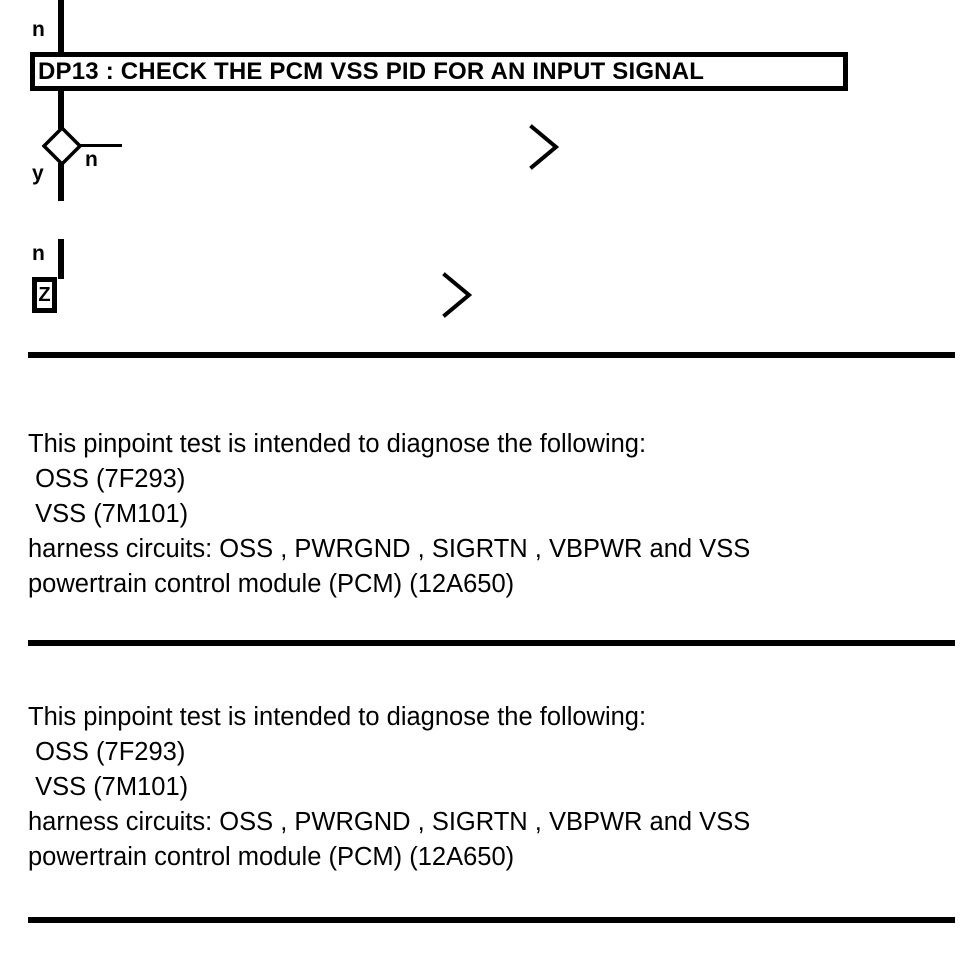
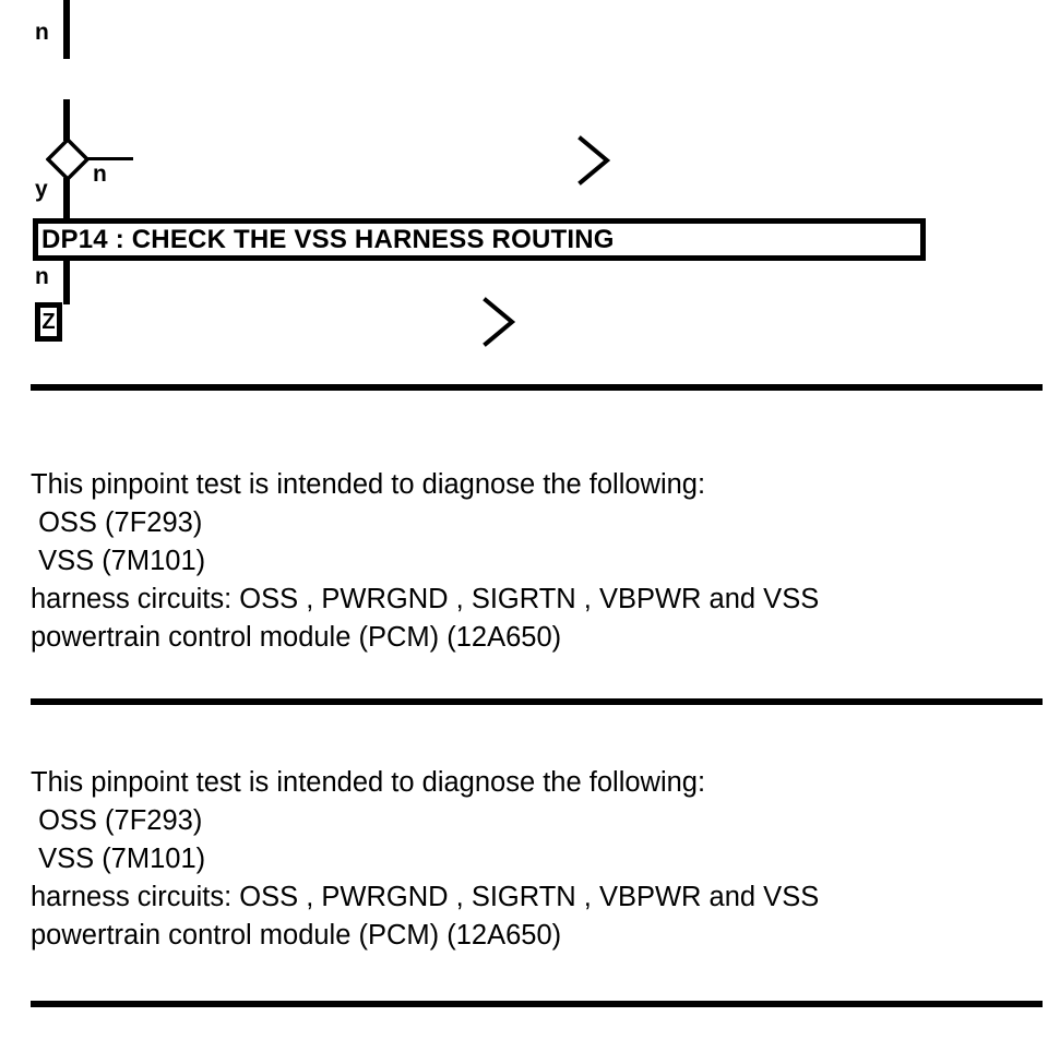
  n
- DP13 : CHECK THE PCM VSS PID FOR AN INPUT SIGNAL
  n
  y
+ DP14 : CHECK THE VSS HARNESS ROUTING
  n
  Z
  This pinpoint test is intended to diagnose the following:
  OSS (7F293)
  VSS (7M101)
  harness circuits: OSS , PWRGND , SIGRTN , VBPWR and VSS
  powertrain control module (PCM) (12A650)
  This pinpoint test is intended to diagnose the following:
  OSS (7F293)
  VSS (7M101)
  harness circuits: OSS , PWRGND , SIGRTN , VBPWR and VSS
  powertrain control module (PCM) (12A650)
